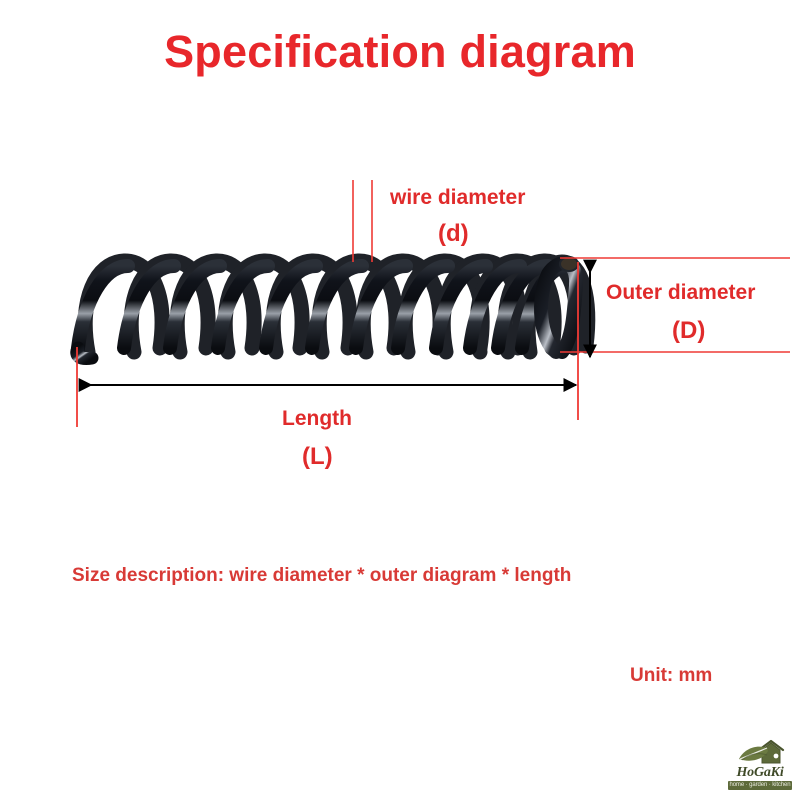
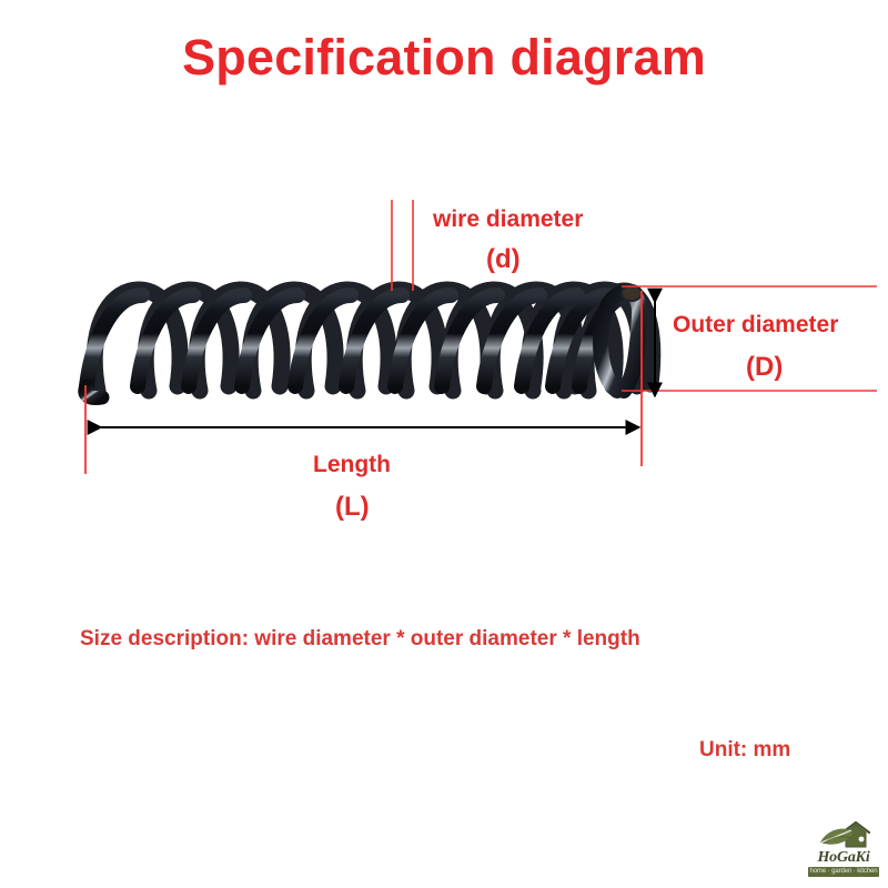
  Specification diagram
  wire diameter
  (d)
  Outer diameter
  (D)
  Length
  (L)
- Size description: wire diameter * outer diagram * length
+ Size description: wire diameter * outer diameter * length
  Unit: mm
  HoGaKi
